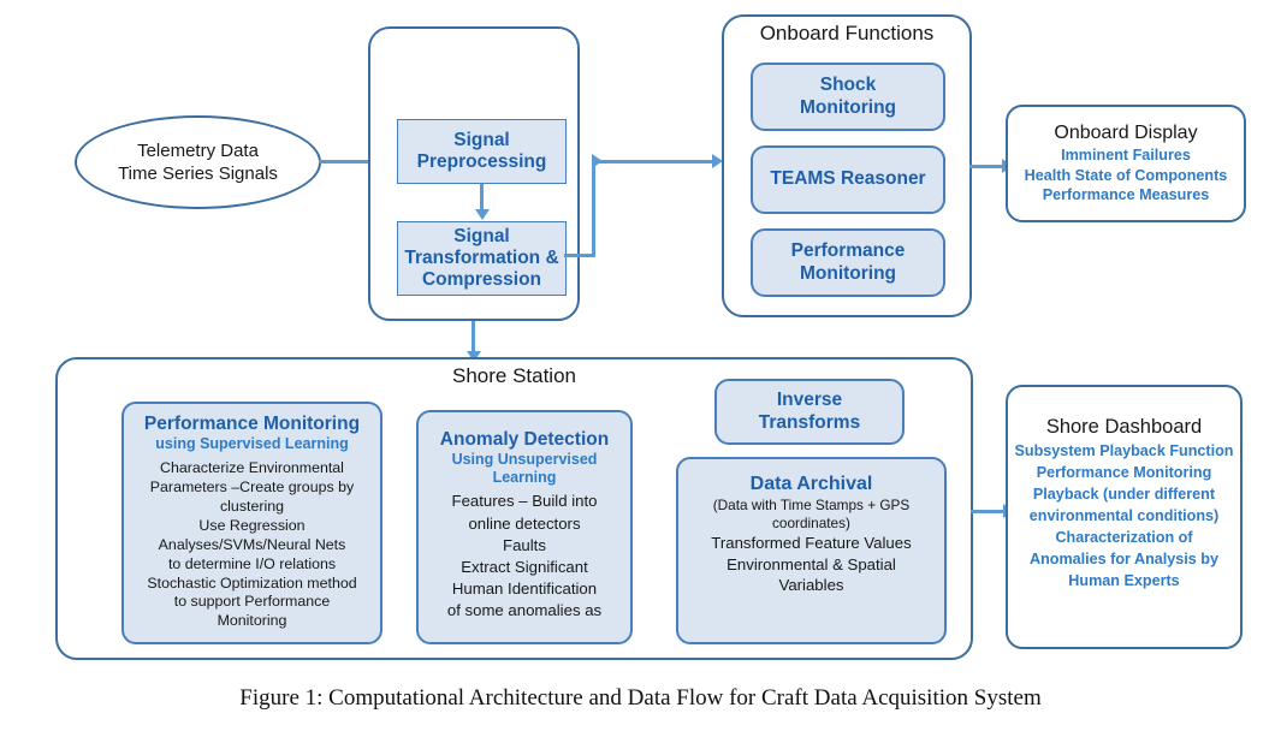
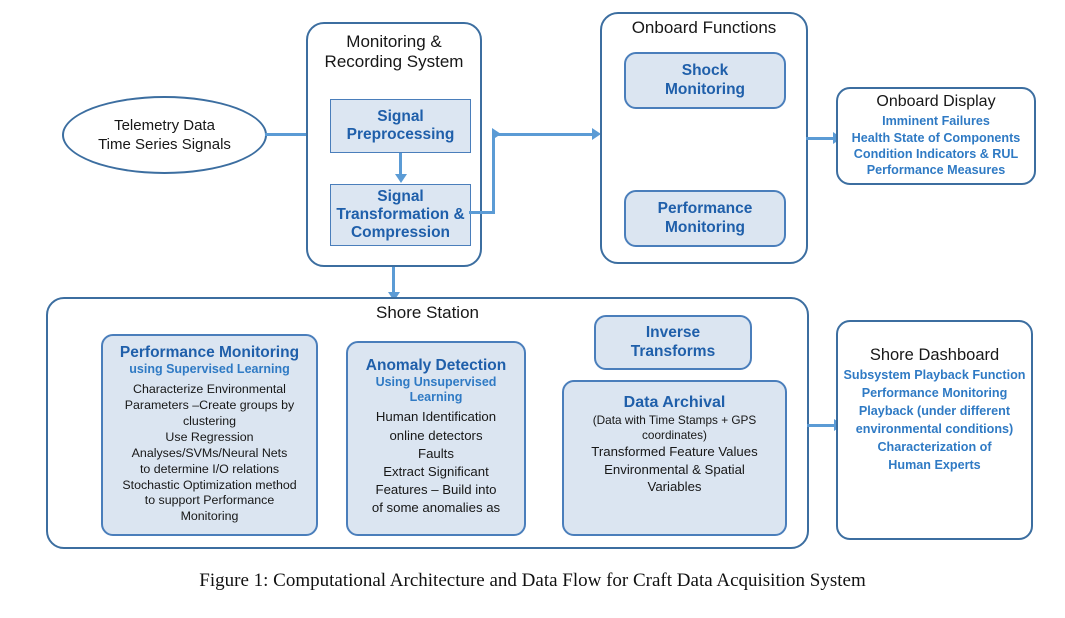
  Telemetry Data
  Time Series Signals
+ Monitoring &
+ Recording System
  Signal
  Preprocessing
  Signal
  Transformation &
  Compression
  Onboard Functions
  Shock
  Monitoring
- TEAMS Reasoner
  Performance
  Monitoring
  Onboard Display
  Imminent Failures
  Health State of Components
+ Condition Indicators & RUL
  Performance Measures
  Shore Station
  Performance Monitoring
  using Supervised Learning
  Characterize Environmental
  Parameters –Create groups by
  clustering
  Use Regression
  Analyses/SVMs/Neural Nets
  to determine I/O relations
  Stochastic Optimization method
  to support Performance
  Monitoring
  Anomaly Detection
  Using Unsupervised
  Learning
- Features – Build into
+ Human Identification
  online detectors
  Faults
  Extract Significant
- Human Identification
+ Features – Build into
  of some anomalies as
  Inverse
  Transforms
  Data Archival
  (Data with Time Stamps + GPS
  coordinates)
  Transformed Feature Values
  Environmental & Spatial
  Variables
  Shore Dashboard
  Subsystem Playback Function
  Performance Monitoring
  Playback (under different
  environmental conditions)
  Characterization of
- Anomalies for Analysis by
  Human Experts
  Figure 1: Computational Architecture and Data Flow for Craft Data Acquisition System
